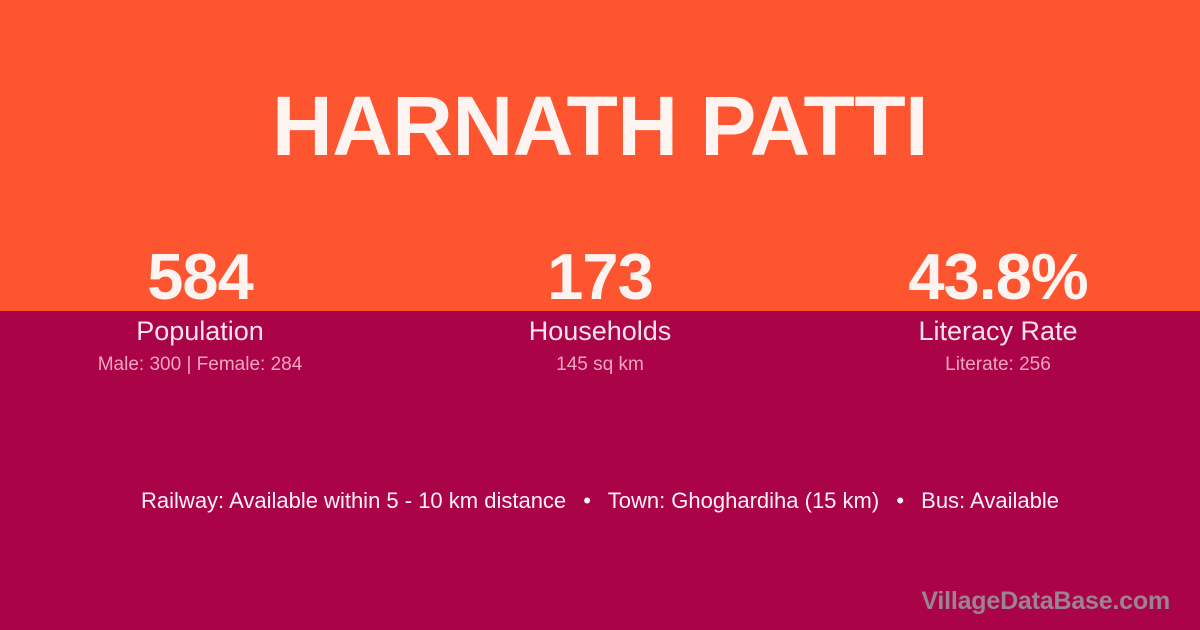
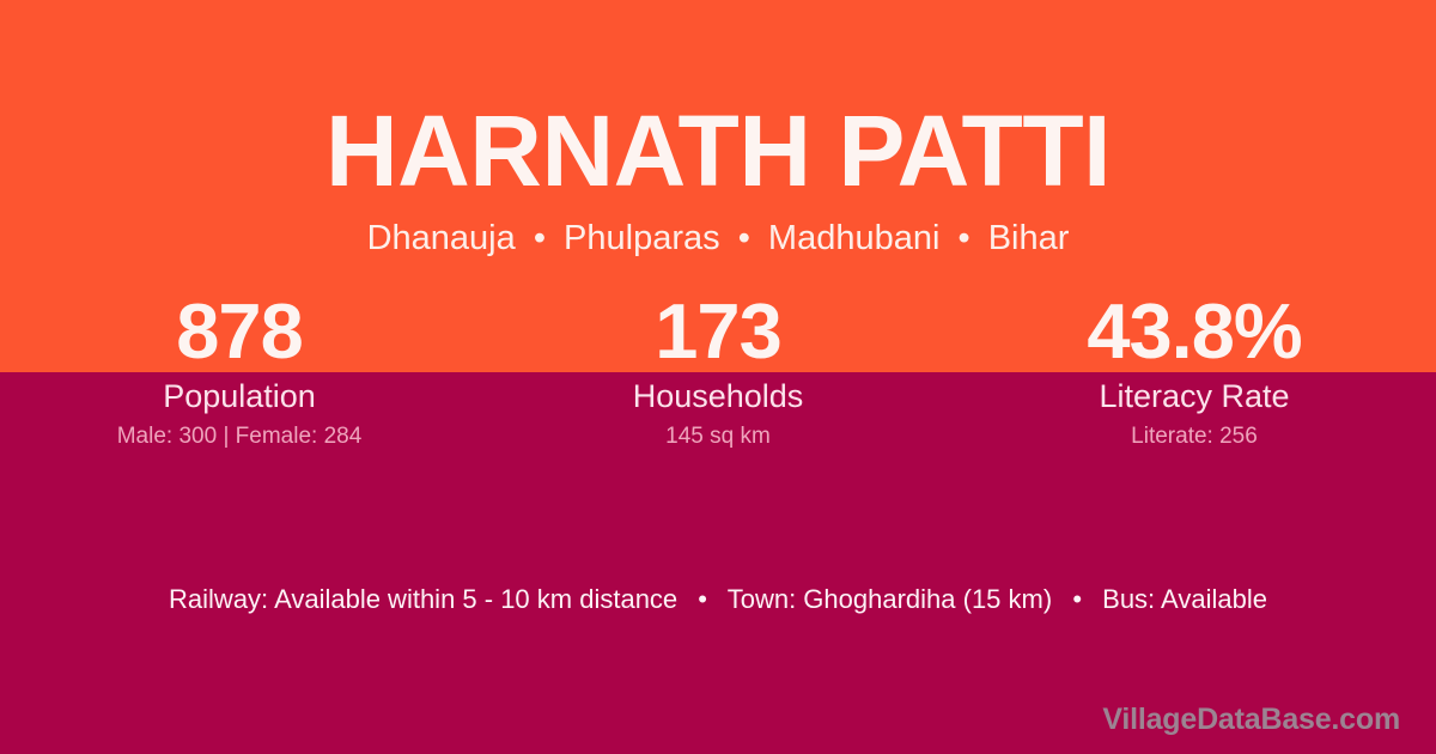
  HARNATH PATTI
+ Dhanauja • Phulparas • Madhubani • Bihar
- 584
+ 878
  Population
  Male: 300 | Female: 284
  173
  Households
  145 sq km
  43.8%
  Literacy Rate
  Literate: 256
  Railway: Available within 5 - 10 km distance • Town: Ghoghardiha (15 km) • Bus: Available
  VillageDataBase.com
